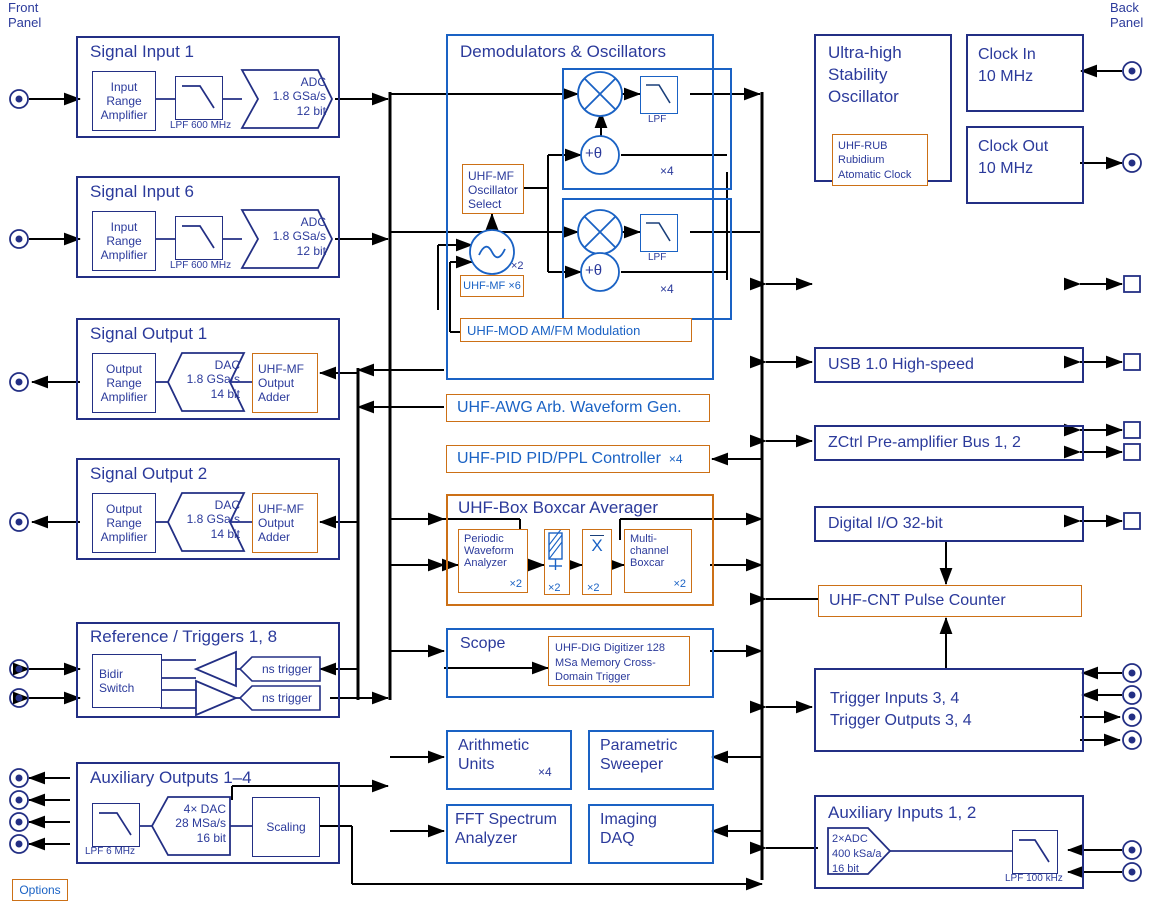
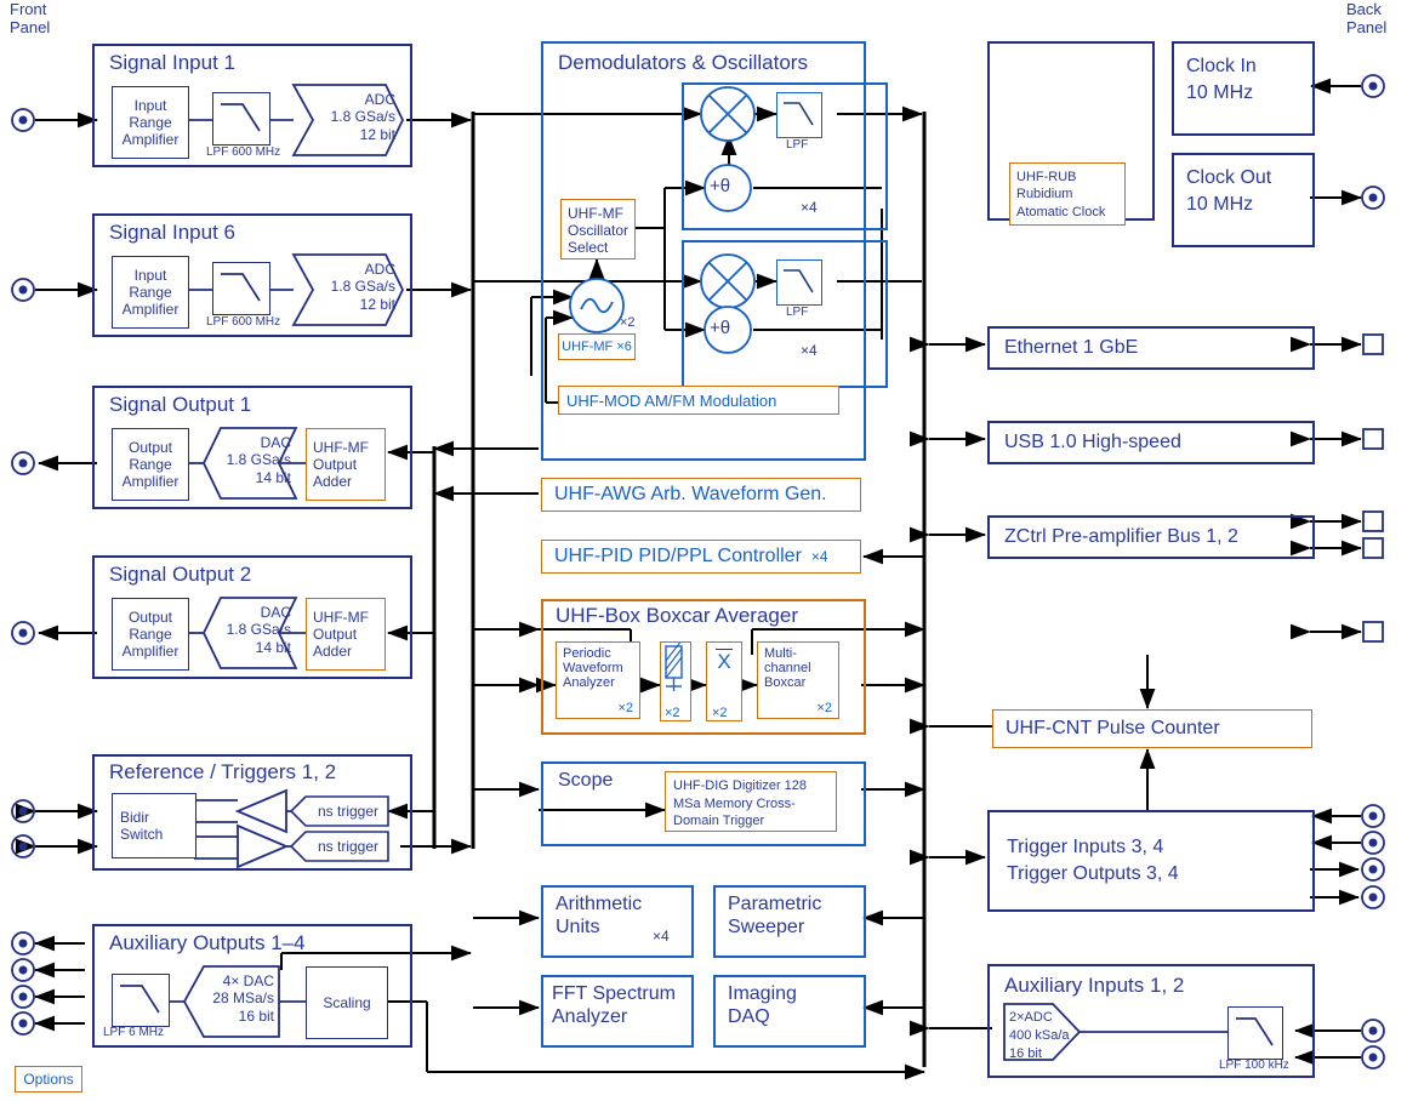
  Front
  Panel
  Back
  Panel
  Signal Input 1
  Input Range Amplifier
  LPF 600 MHz
  ADC
  1.8 GSa/s
  12 bit
  Signal Input 6
  Input Range Amplifier
  LPF 600 MHz
  ADC
  1.8 GSa/s
  12 bit
  Signal Output 1
  Output Range Amplifier
  DAC
  1.8 GSa/s
  14 bit
  UHF-MF Output Adder
  Signal Output 2
  Output Range Amplifier
  DAC
  1.8 GSa/s
  14 bit
  UHF-MF Output Adder
- Reference / Triggers 1, 8
+ Reference / Triggers 1, 2
  Bidir Switch
  ns trigger
  ns trigger
  Auxiliary Outputs 1–4
  LPF 6 MHz
  4× DAC
  28 MSa/s
  16 bit
  Scaling
  Options
  Demodulators & Oscillators
  +θ
  LPF
  ×4
  +θ
  LPF
  ×4
  UHF-MF Oscillator Select
  ×2
  UHF-MF ×6
  UHF-MOD AM/FM Modulation
  UHF-AWG Arb. Waveform Gen.
  UHF-PID PID/PPL Controller
  ×4
  UHF-Box Boxcar Averager
  Periodic Waveform Analyzer
  ×2
  ×2
  X
  ×2
  Multi- channel Boxcar
  ×2
  Scope
  UHF-DIG Digitizer 128 MSa Memory Cross-Domain Trigger
  Arithmetic
  Units
  ×4
  Parametric
  Sweeper
  FFT Spectrum
  Analyzer
  Imaging
  DAQ
- Ultra-high
- Stability
- Oscillator
  UHF-RUB Rubidium Atomatic Clock
  Clock In
  10 MHz
  Clock Out
  10 MHz
+ Ethernet 1 GbE
  USB 1.0 High-speed
  ZCtrl Pre-amplifier Bus 1, 2
- Digital I/O 32-bit
  UHF-CNT Pulse Counter
  Trigger Inputs 3, 4
  Trigger Outputs 3, 4
  Auxiliary Inputs 1, 2
  2×ADC
  400 kSa/a
  16 bit
  LPF 100 kHz
